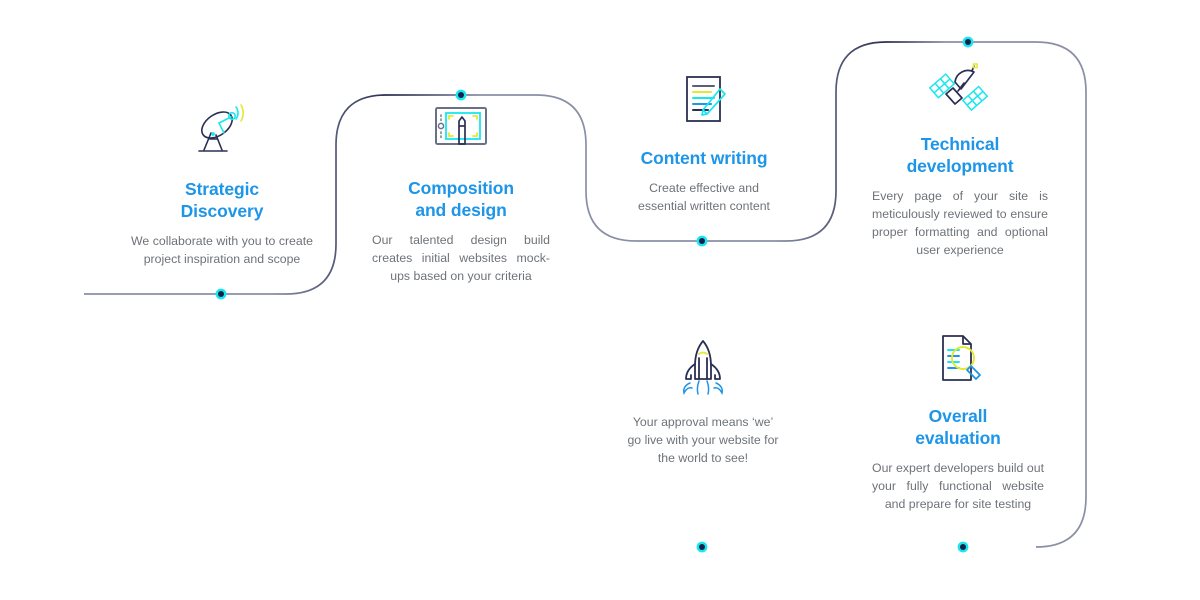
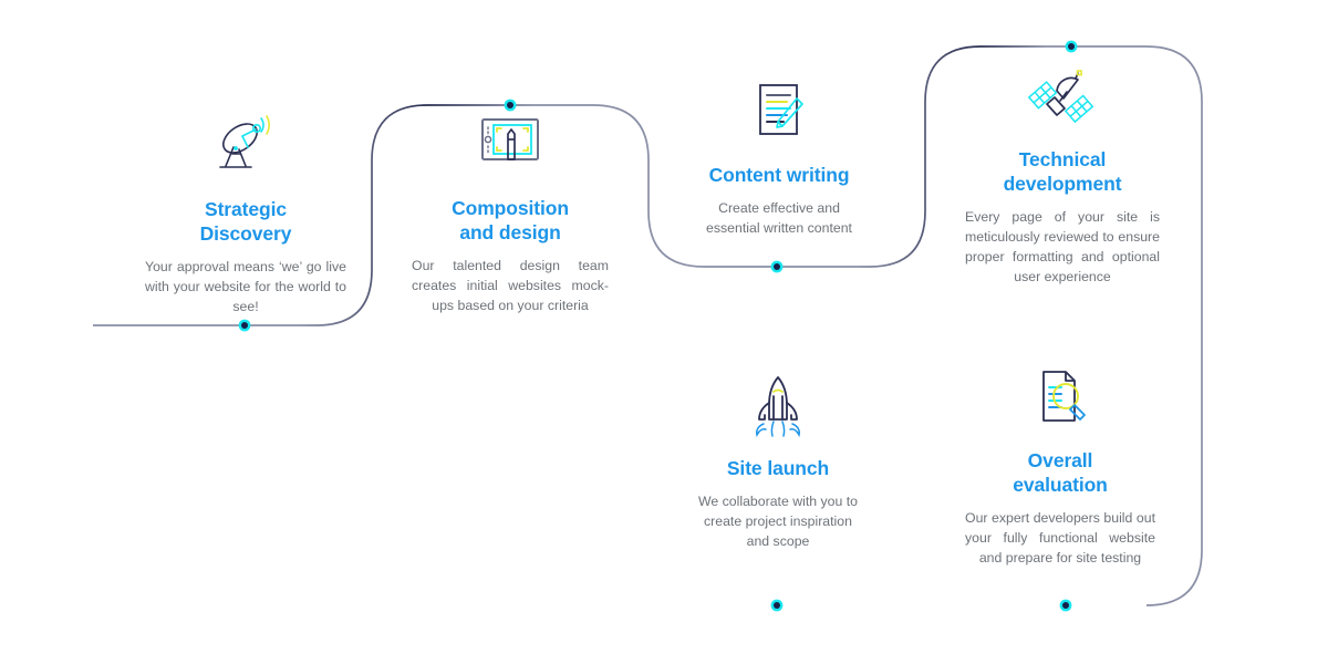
  Strategic
  Discovery
- We collaborate with you to create project inspiration and scope
+ Your approval means ‘we’ go live with your website for the world to see!
  Composition
  and design
- Our talented design build creates initial websites mock-ups based on your criteria
+ Our talented design team creates initial websites mock-ups based on your criteria
  Content writing
  Create effective and essential written content
  Technical
  development
  Every page of your site is meticulously reviewed to ensure proper formatting and optional user experience
+ Site launch
- Your approval means ‘we’ go live with your website for the world to see!
+ We collaborate with you to create project inspiration and scope
  Overall
  evaluation
  Our expert developers build out your fully functional website and prepare for site testing
